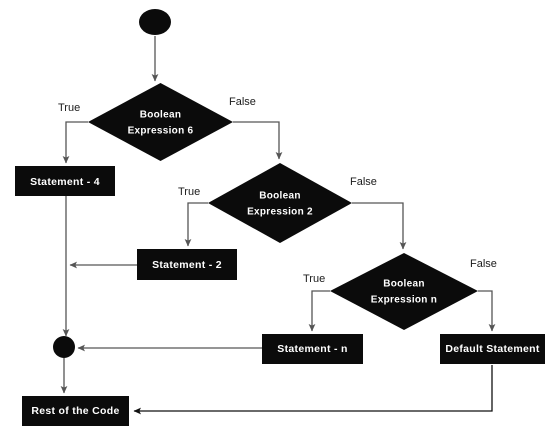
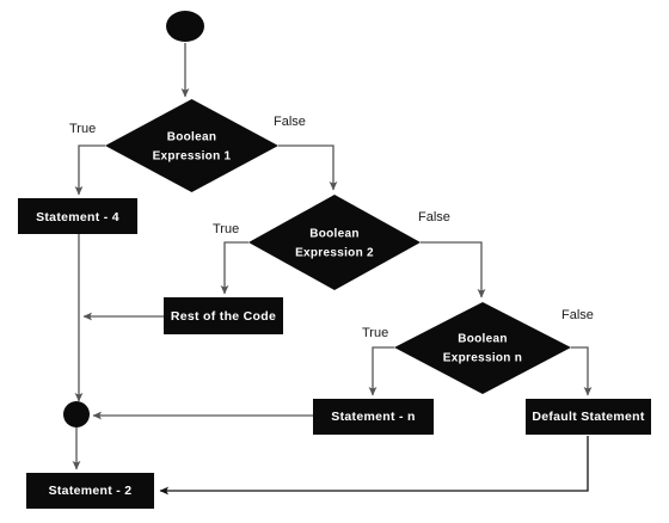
  Boolean
- Expression 6
+ Expression 1
  Boolean
  Expression 2
  Boolean
  Expression n
  Statement - 4
- Statement - 2
+ Rest of the Code
  Statement - n
  Default Statement
- Rest of the Code
+ Statement - 2
  True
  False
  True
  False
  True
  False
